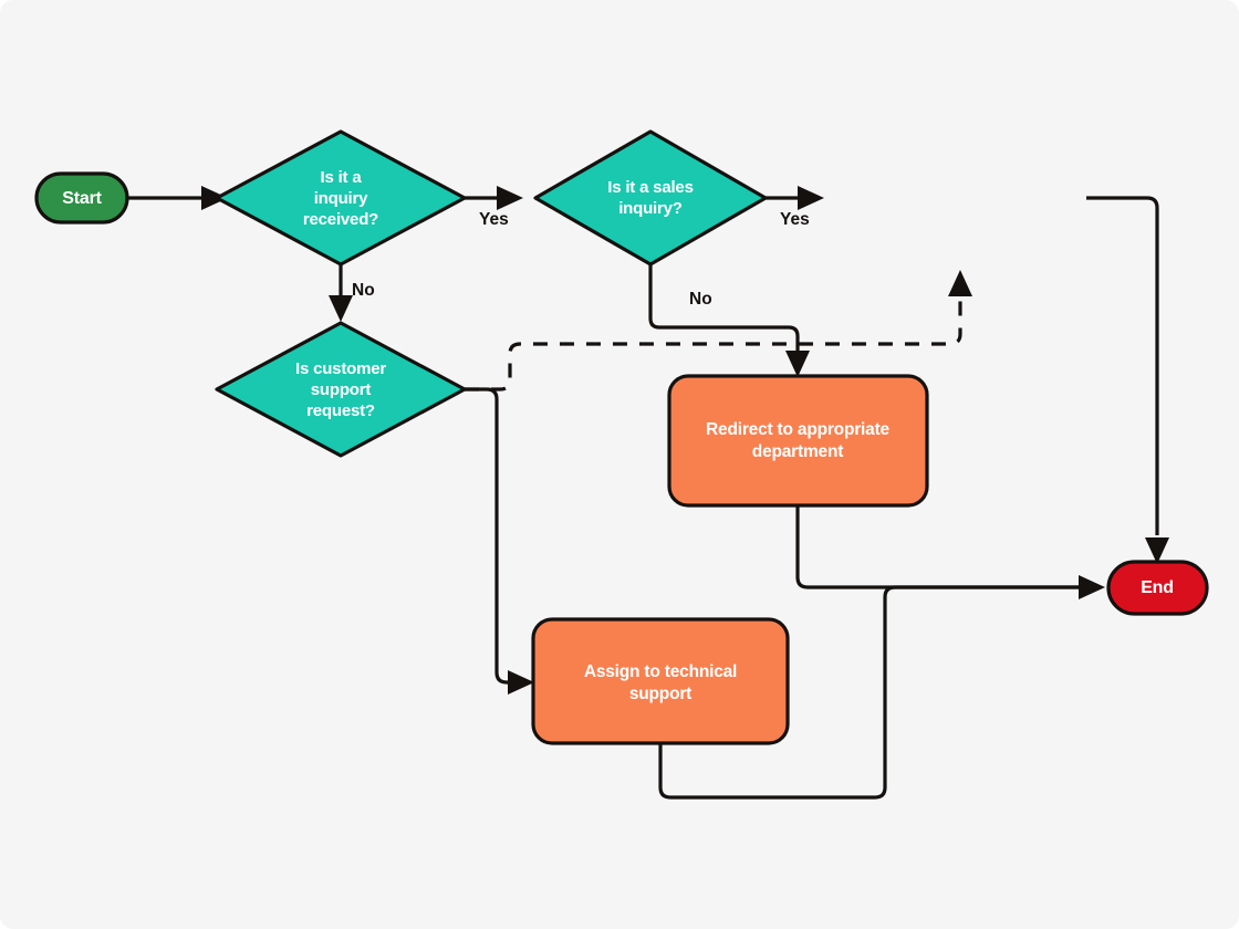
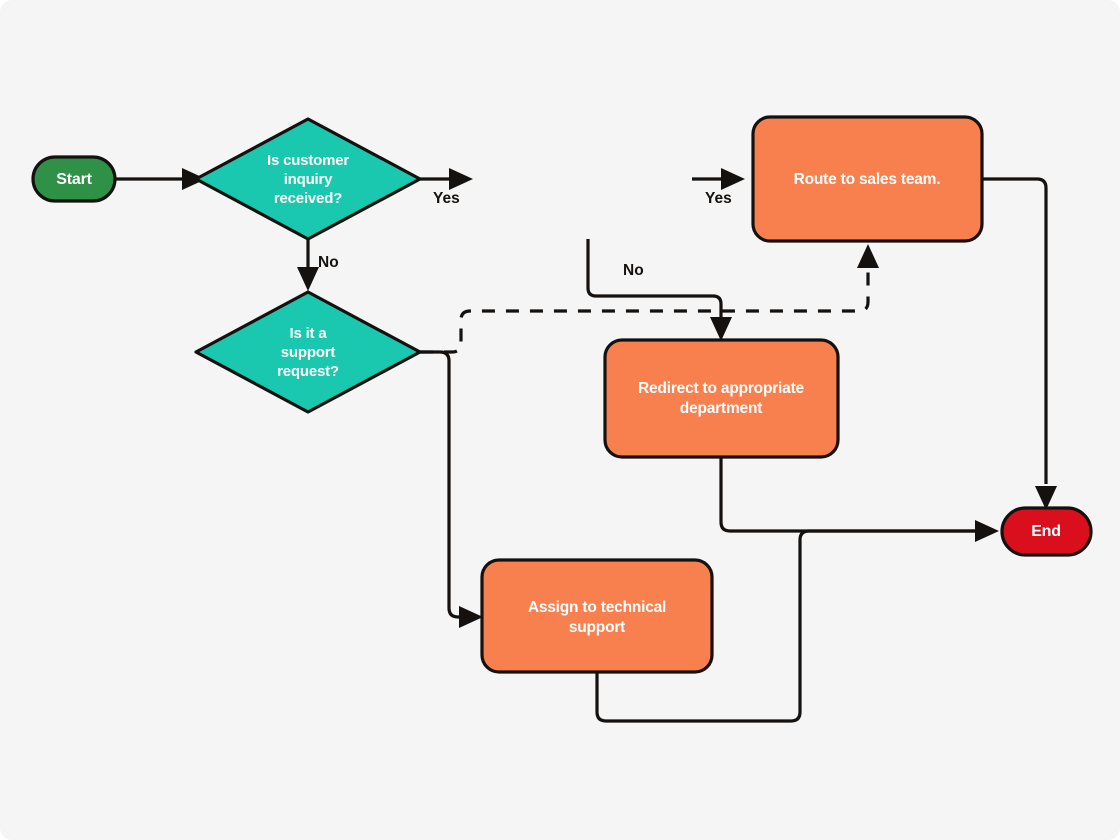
  Yes
  No
  Yes
  No
  Start
- Is it a
+ Is customer
  inquiry
  received?
- Is it a sales
- inquiry?
- Is customer
+ Is it a
  support
  request?
+ Route to sales team.
  Redirect to appropriate
  department
  Assign to technical
  support
  End
